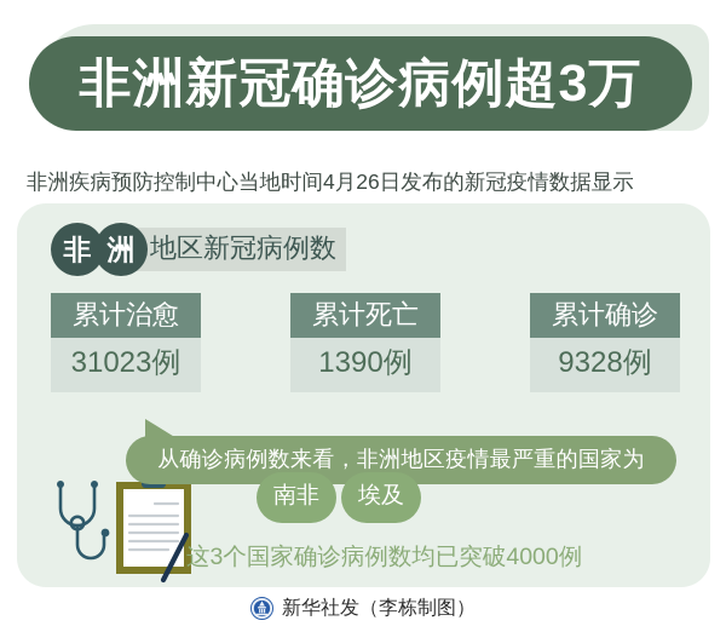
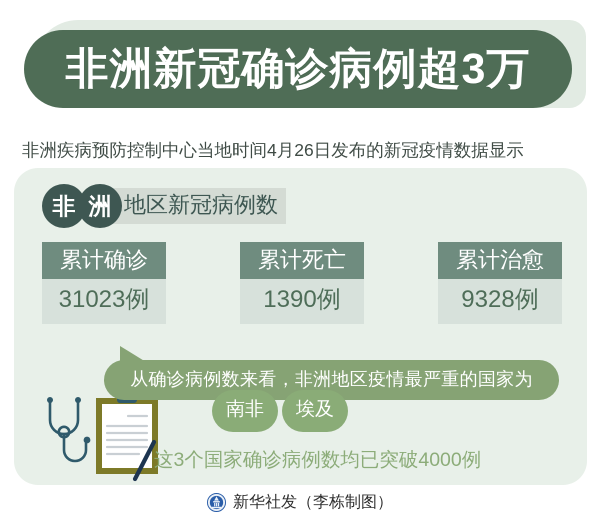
  非洲新冠确诊病例超3万
  非洲疾病预防控制中心当地时间4月26日发布的新冠疫情数据显示
  非
  洲
  地区新冠病例数
- 累计治愈
+ 累计确诊
  31023例
  累计死亡
  1390例
- 累计确诊
+ 累计治愈
  9328例
  从确诊病例数来看，非洲地区疫情最严重的国家为
  南非
  埃及
  这3个国家确诊病例数均已突破4000例
  新华社发（李栋制图）
